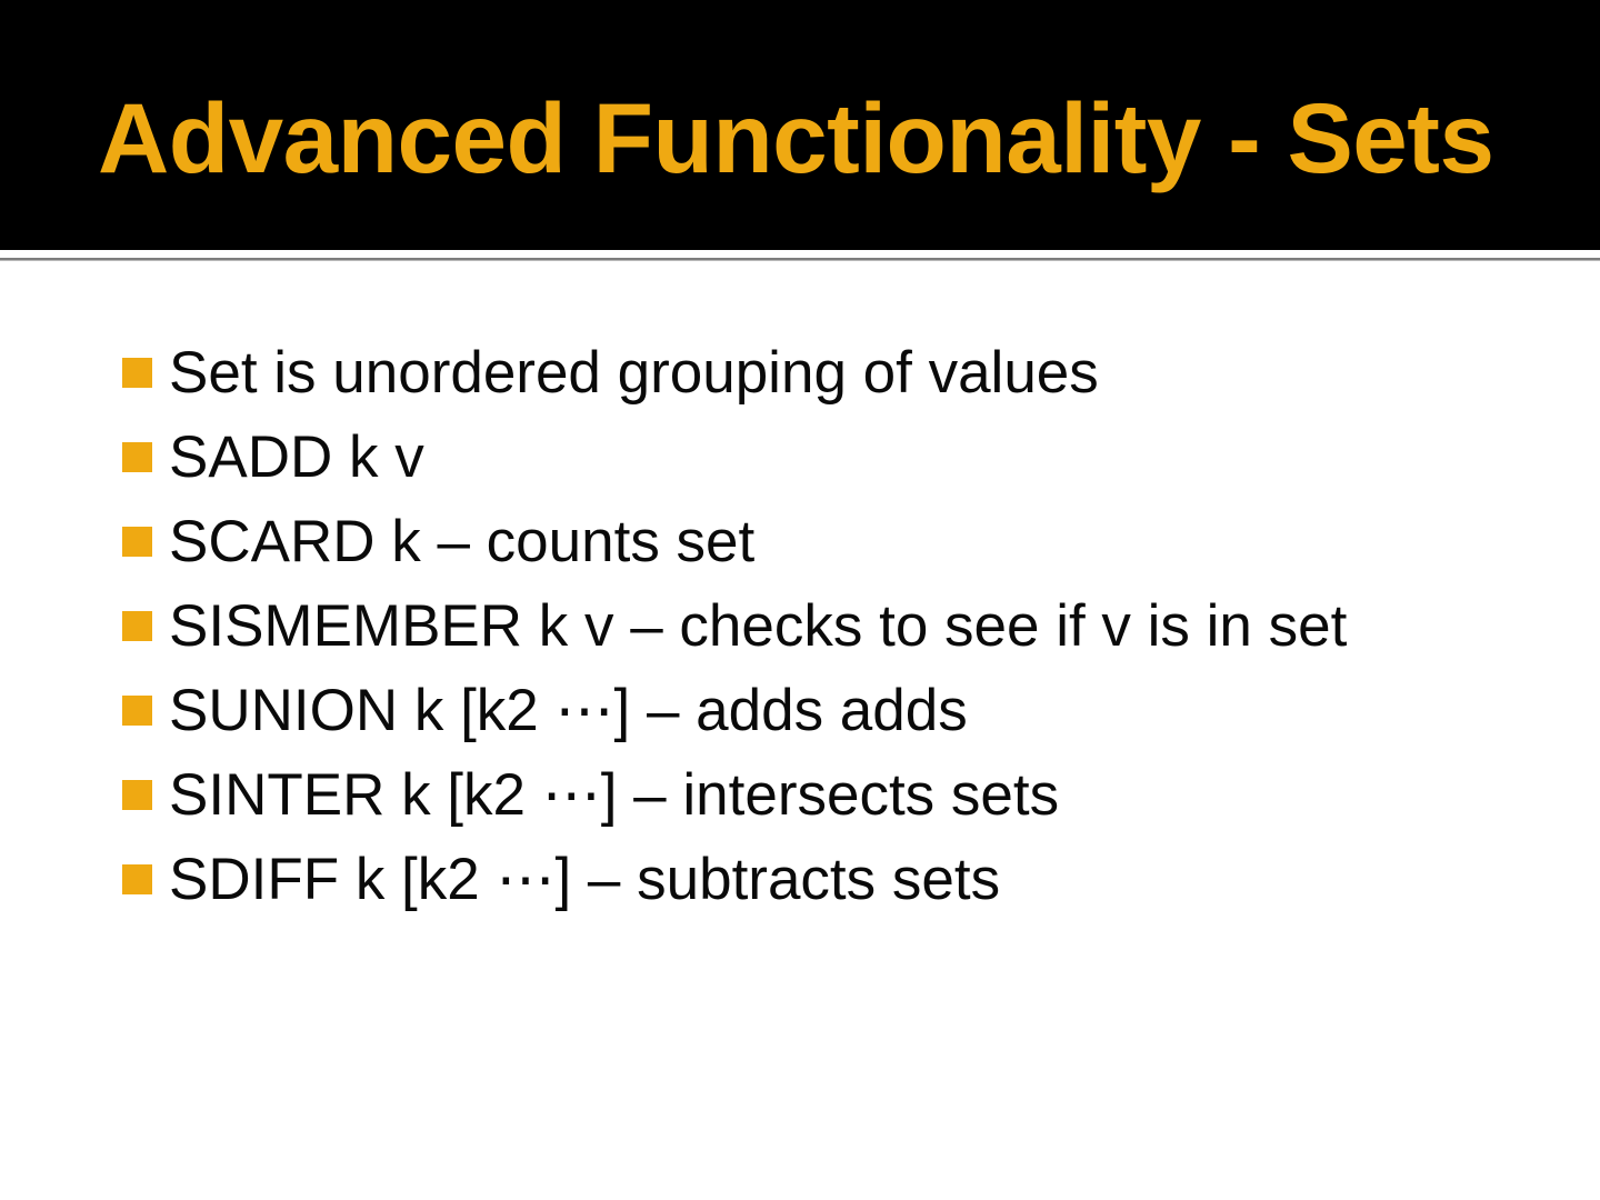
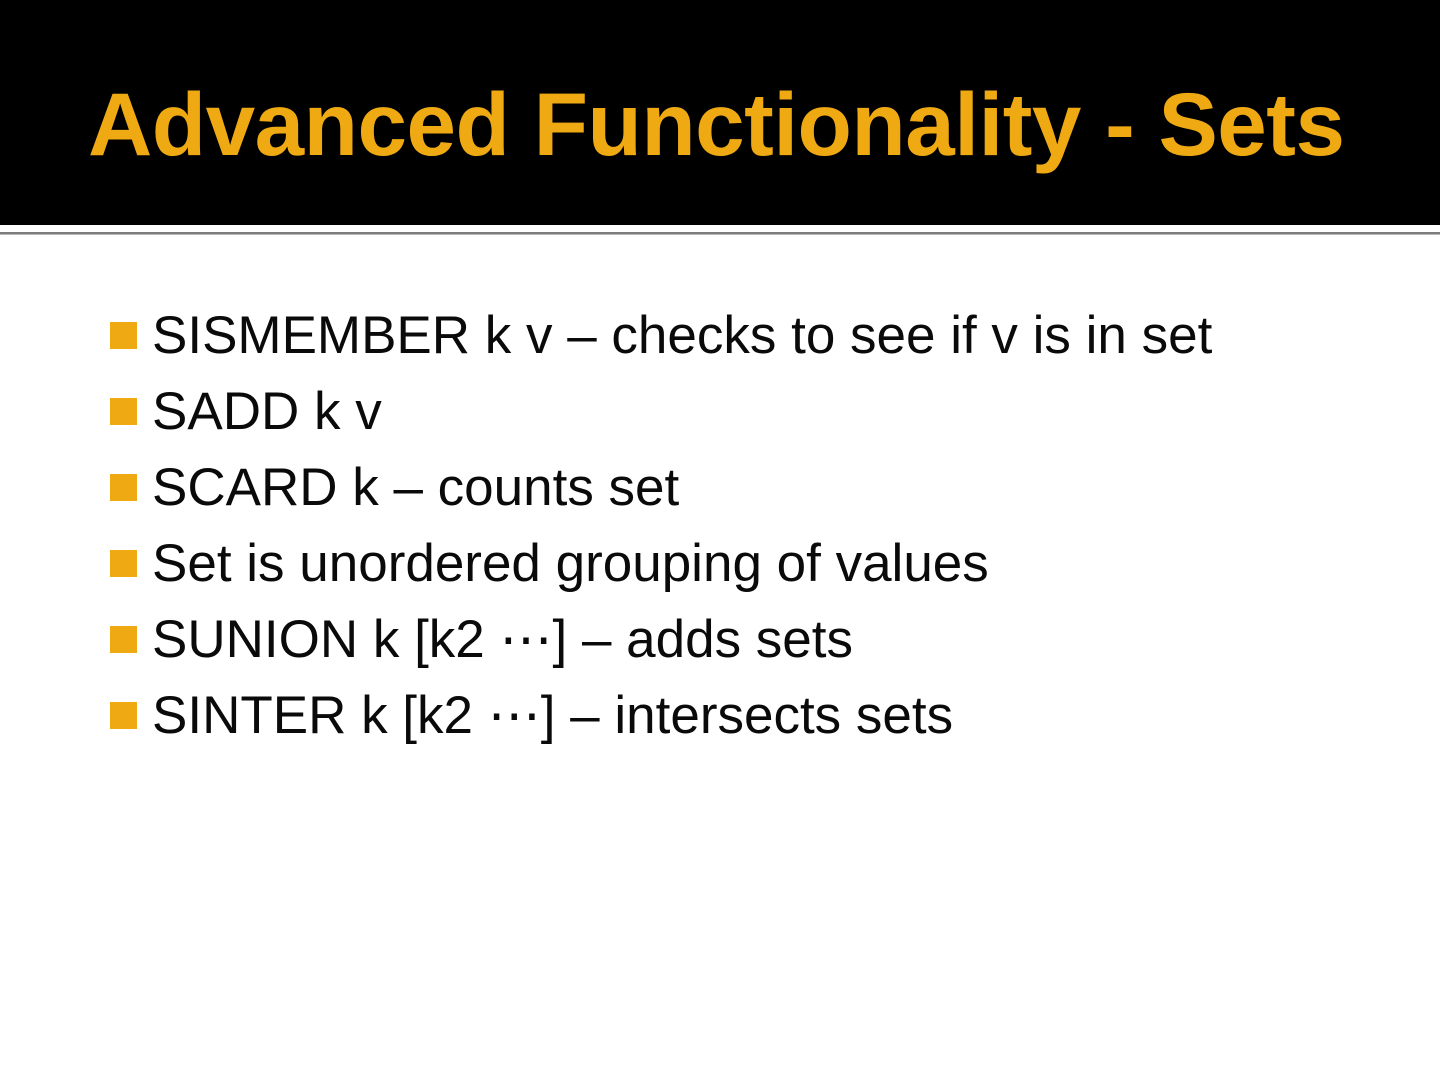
  Advanced Functionality - Sets
- Set is unordered grouping of values
+ SISMEMBER k v – checks to see if v is in set
  SADD k v
  SCARD k – counts set
- SISMEMBER k v – checks to see if v is in set
+ Set is unordered grouping of values
- SUNION k [k2 ⋯] – adds adds
+ SUNION k [k2 ⋯] – adds sets
  SINTER k [k2 ⋯] – intersects sets
- SDIFF k [k2 ⋯] – subtracts sets
